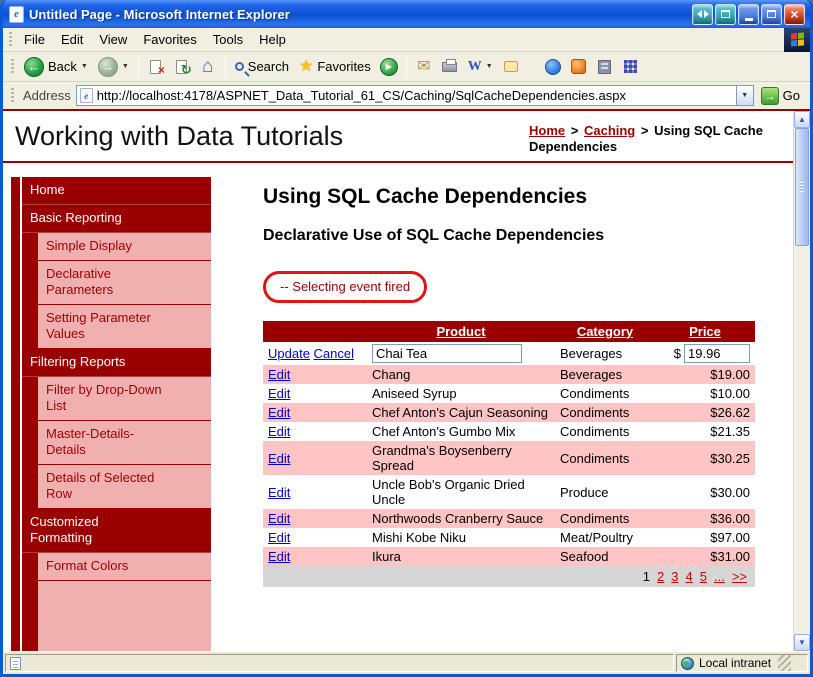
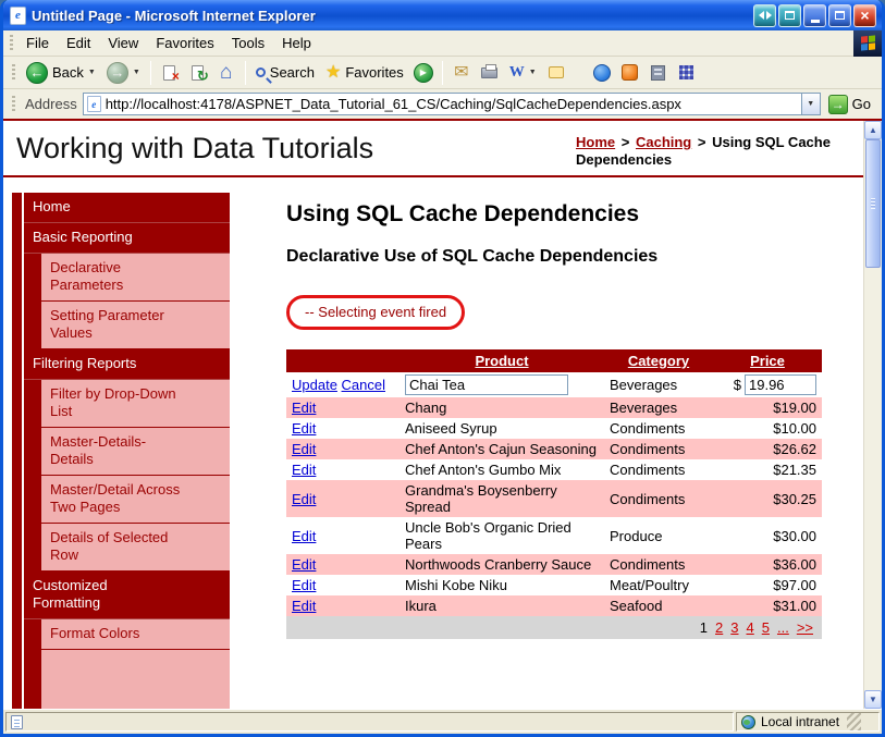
  e
  Untitled Page - Microsoft Internet Explorer
  ×
  File
  Edit
  View
  Favorites
  Tools
  Help
  ←
  Back
  →
  ×
  ↻
  ⌂
  Search
  ★
  Favorites
  ▶
  ✉
  W
  Address
  e
  http://localhost:4178/ASPNET_Data_Tutorial_61_CS/Caching/SqlCacheDependencies.aspx
  →
  Go
  Working with Data Tutorials
  Home > Caching > Using SQL Cache Dependencies
  Home
  Basic Reporting
- Simple Display
  Declarative Parameters
  Setting Parameter Values
  Filtering Reports
  Filter by Drop-Down List
  Master-Details-Details
+ Master/Detail Across Two Pages
  Details of Selected Row
  Customized Formatting
  Format Colors
  Using SQL Cache Dependencies
  Declarative Use of SQL Cache Dependencies
  -- Selecting event fired
  	Product	Category	Price
  Update Cancel	Chai Tea	Beverages	$ 19.96
  Edit	Chang	Beverages	$19.00
  Edit	Aniseed Syrup	Condiments	$10.00
  Edit	Chef Anton's Cajun Seasoning	Condiments	$26.62
  Edit	Chef Anton's Gumbo Mix	Condiments	$21.35
  Edit	Grandma's Boysenberry Spread	Condiments	$30.25
- Edit	Uncle Bob's Organic Dried Uncle	Produce	$30.00
+ Edit	Uncle Bob's Organic Dried Pears	Produce	$30.00
  Edit	Northwoods Cranberry Sauce	Condiments	$36.00
  Edit	Mishi Kobe Niku	Meat/Poultry	$97.00
  Edit	Ikura	Seafood	$31.00
  1 2 3 4 5 ... >>
  ▲
  ▼
  Local intranet
